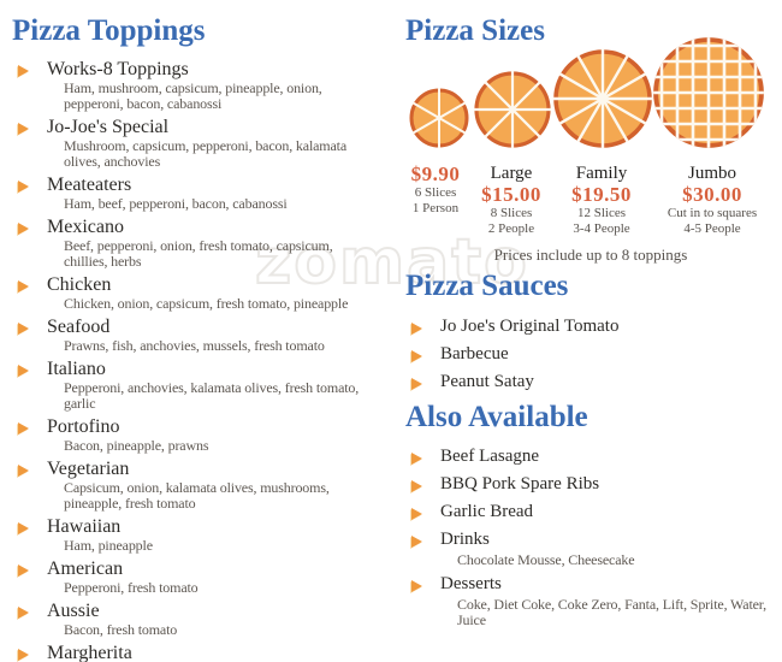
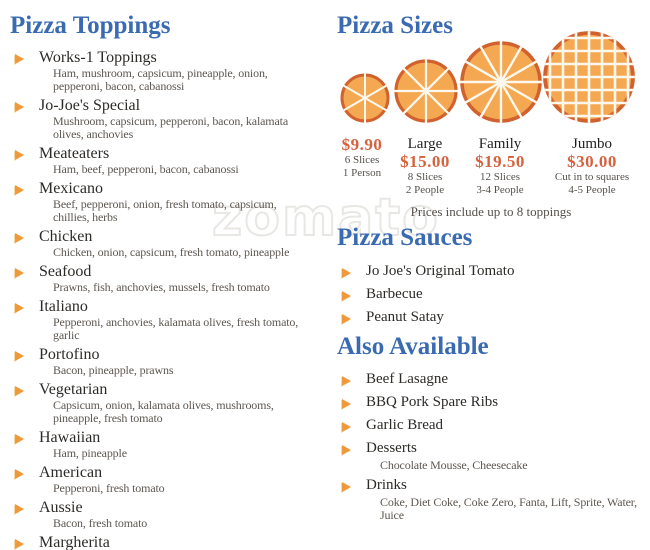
  zomato
  Pizza Toppings
- Works-8 Toppings
+ Works-1 Toppings
  Ham, mushroom, capsicum, pineapple, onion, pepperoni, bacon, cabanossi
  Jo-Joe's Special
  Mushroom, capsicum, pepperoni, bacon, kalamata olives, anchovies
  Meateaters
  Ham, beef, pepperoni, bacon, cabanossi
  Mexicano
  Beef, pepperoni, onion, fresh tomato, capsicum, chillies, herbs
  Chicken
  Chicken, onion, capsicum, fresh tomato, pineapple
  Seafood
  Prawns, fish, anchovies, mussels, fresh tomato
  Italiano
  Pepperoni, anchovies, kalamata olives, fresh tomato, garlic
  Portofino
  Bacon, pineapple, prawns
  Vegetarian
  Capsicum, onion, kalamata olives, mushrooms, pineapple, fresh tomato
  Hawaiian
  Ham, pineapple
  American
  Pepperoni, fresh tomato
  Aussie
  Bacon, fresh tomato
  Margherita
  Pizza Sizes
  $9.90
  6 Slices
  1 Person
  Large
  $15.00
  8 Slices
  2 People
  Family
  $19.50
  12 Slices
  3-4 People
  Jumbo
  $30.00
  Cut in to squares
  4-5 People
  Prices include up to 8 toppings
  Pizza Sauces
  Jo Joe's Original Tomato
  Barbecue
  Peanut Satay
  Also Available
  Beef Lasagne
  BBQ Pork Spare Ribs
  Garlic Bread
- Drinks
+ Desserts
  Chocolate Mousse, Cheesecake
- Desserts
+ Drinks
  Coke, Diet Coke, Coke Zero, Fanta, Lift, Sprite, Water, Juice
